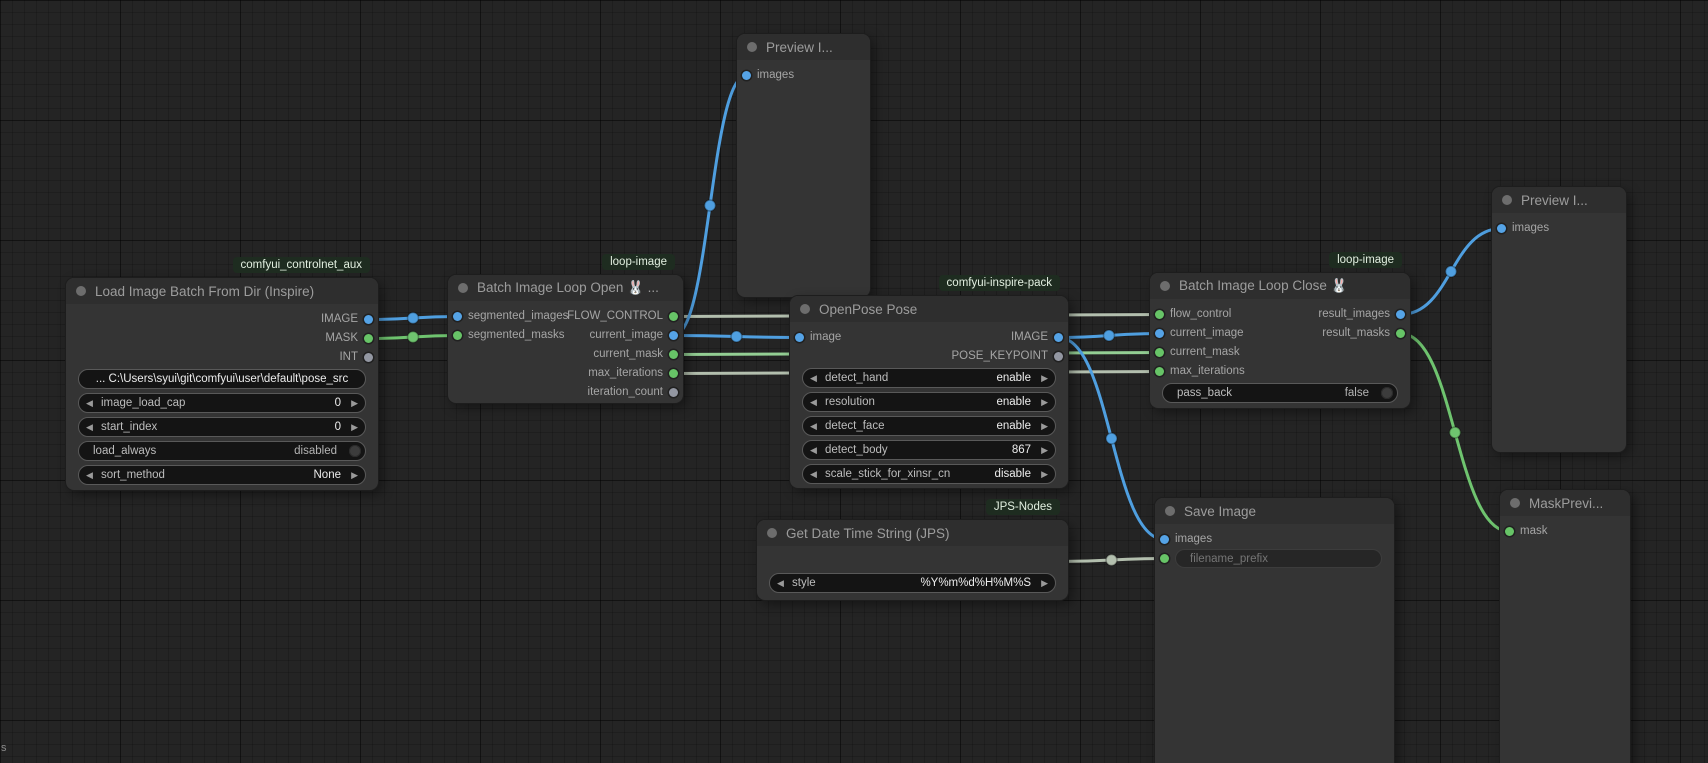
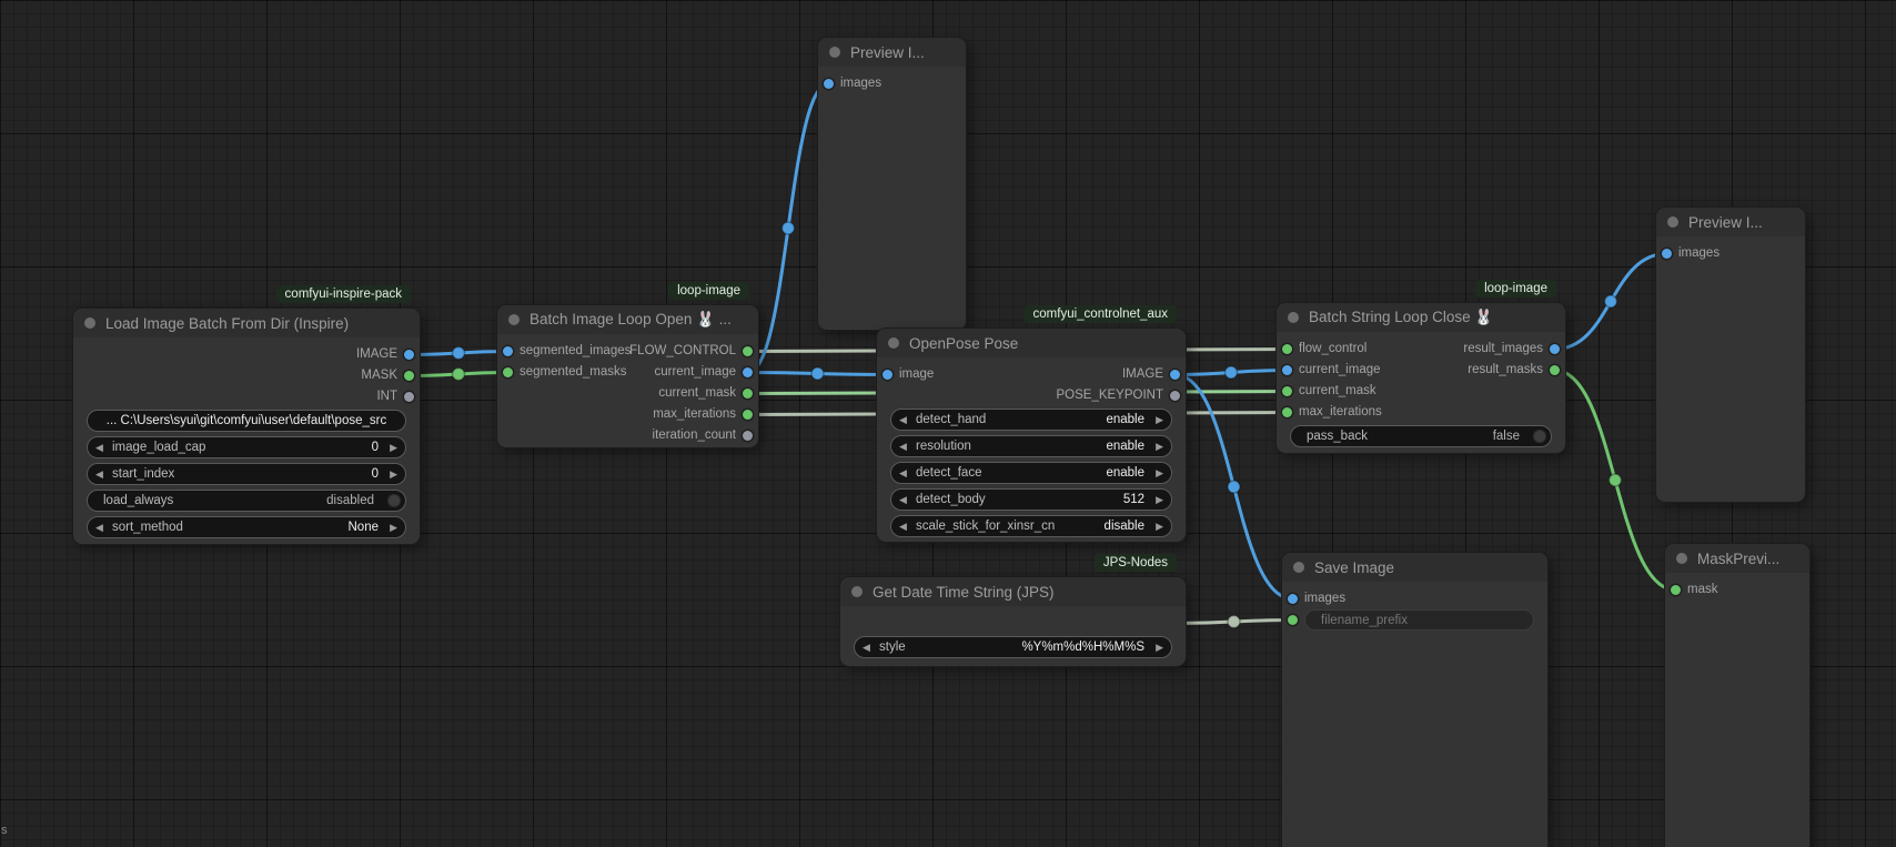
  s
- comfyui_controlnet_aux
+ comfyui-inspire-pack
  Load Image Batch From Dir (Inspire)
  IMAGE
  MASK
  INT
  ... C:\Users\syui\git\comfyui\user\default\pose_src
  ◀
  image_load_cap
  0
  ▶
  ◀
  start_index
  0
  ▶
  load_always
  disabled
  ◀
  sort_method
  None
  ▶
  loop-image
  Batch Image Loop Open 🐰 ...
  segmented_images
  FLOW_CONTROL
  segmented_masks
  current_image
  current_mask
  max_iterations
  iteration_count
  Preview I...
  images
- comfyui-inspire-pack
+ comfyui_controlnet_aux
  OpenPose Pose
  image
  IMAGE
  POSE_KEYPOINT
  ◀
  detect_hand
  enable
  ▶
  ◀
  resolution
  enable
  ▶
  ◀
  detect_face
  enable
  ▶
  ◀
  detect_body
- 867
+ 512
  ▶
  ◀
  scale_stick_for_xinsr_cn
  disable
  ▶
  JPS-Nodes
  Get Date Time String (JPS)
  ◀
  style
  %Y%m%d%H%M%S
  ▶
  loop-image
- Batch Image Loop Close 🐰
+ Batch String Loop Close 🐰
  flow_control
  result_images
  current_image
  result_masks
  current_mask
  max_iterations
  pass_back
  false
  Save Image
  images
  filename_prefix
  Preview I...
  images
  MaskPrevi...
  mask
